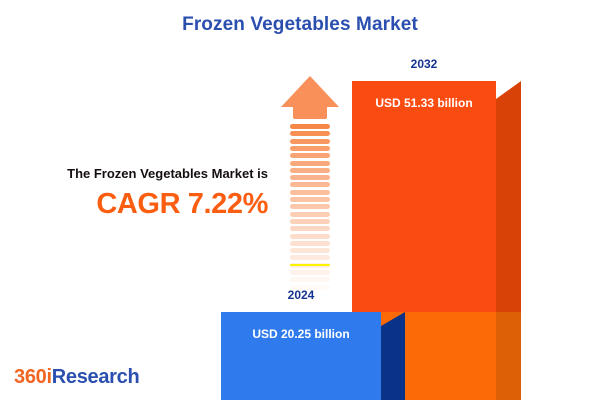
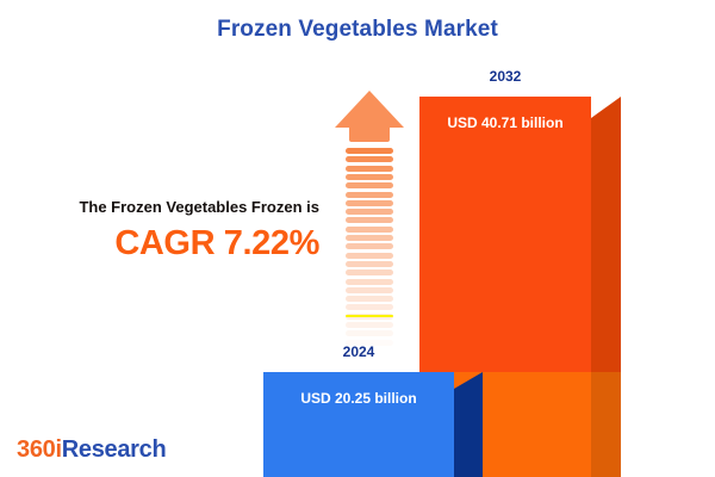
  Frozen Vegetables Market
  2032
- USD 51.33 billion
+ USD 40.71 billion
  2024
  USD 20.25 billion
- The Frozen Vegetables Market is
+ The Frozen Vegetables Frozen is
  CAGR 7.22%
  360iResearch
